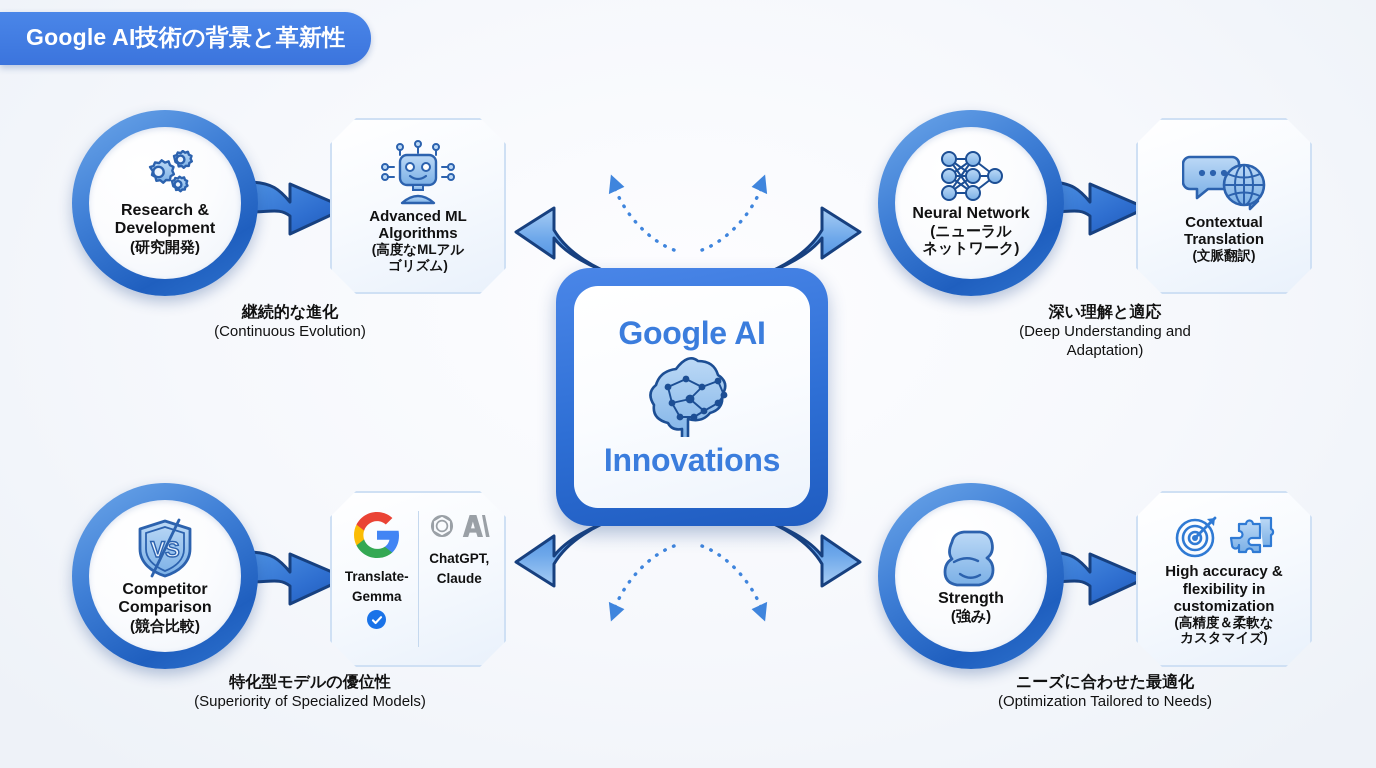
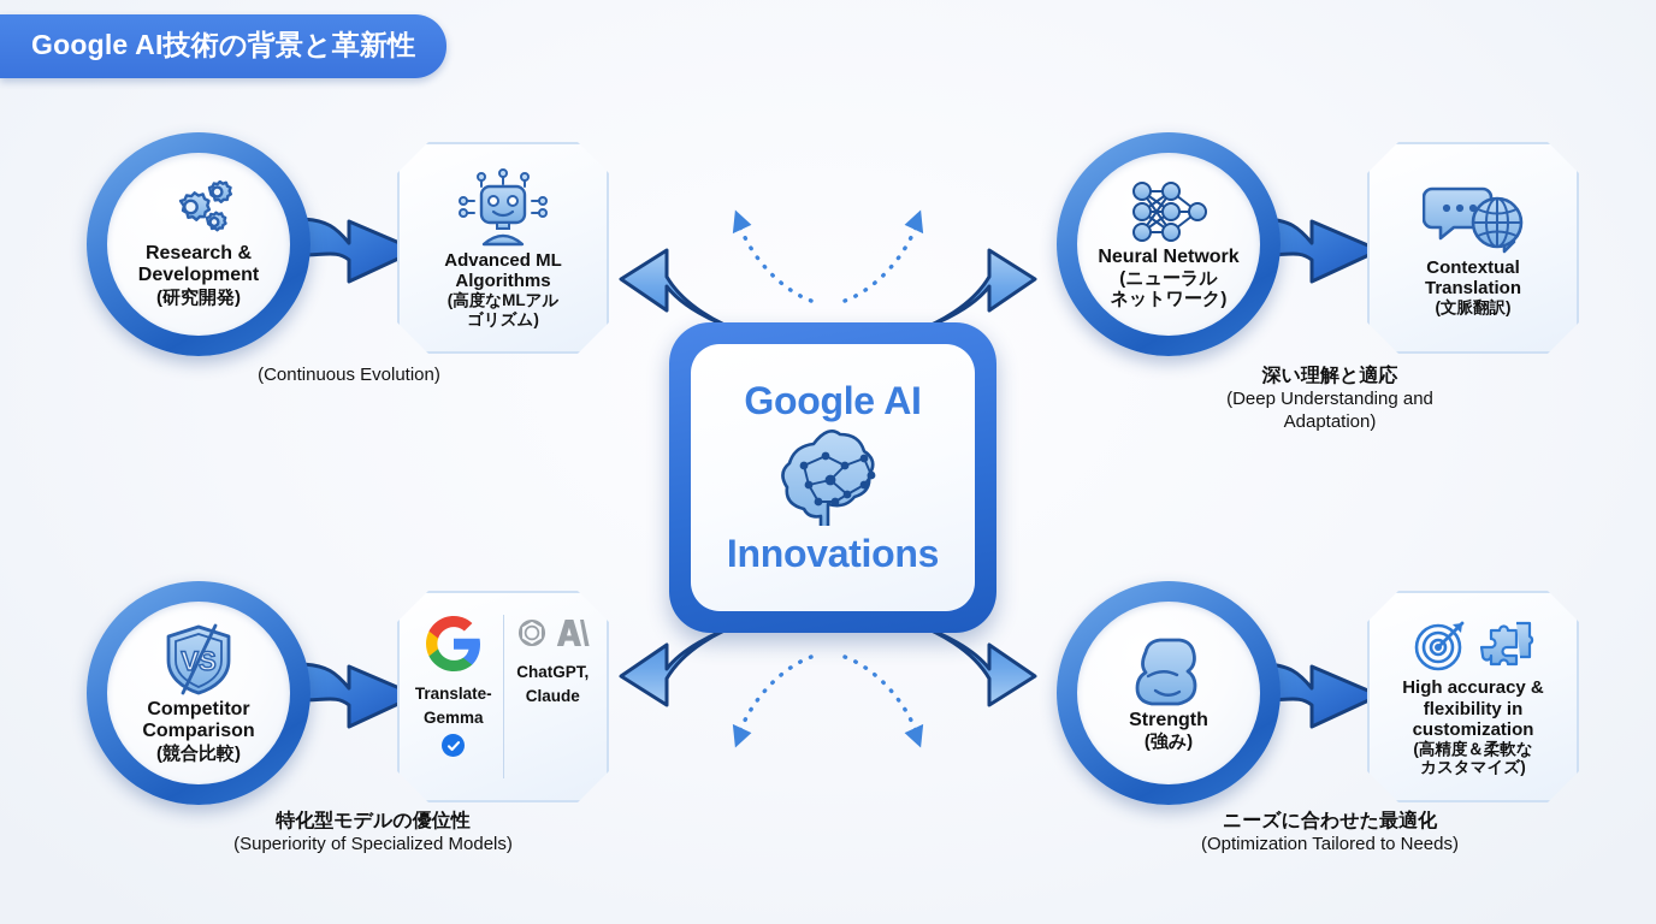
  Google AI技術の背景と革新性
  Research &
  Development
  (研究開発)
  Advanced ML
  Algorithms
  (高度なMLアル
  ゴリズム)
- 継続的な進化
  (Continuous Evolution)
  Neural Network
  (ニューラル
  ネットワーク)
  Contextual
  Translation
  (文脈翻訳)
  深い理解と適応
  (Deep Understanding and
  Adaptation)
  VS
  Competitor
  Comparison
  (競合比較)
  Translate-
  Gemma
  ChatGPT,
  Claude
  特化型モデルの優位性
  (Superiority of Specialized Models)
  Strength
  (強み)
  High accuracy &
  flexibility in
  customization
  (高精度＆柔軟な
  カスタマイズ)
  ニーズに合わせた最適化
  (Optimization Tailored to Needs)
  Google AI
  Innovations
